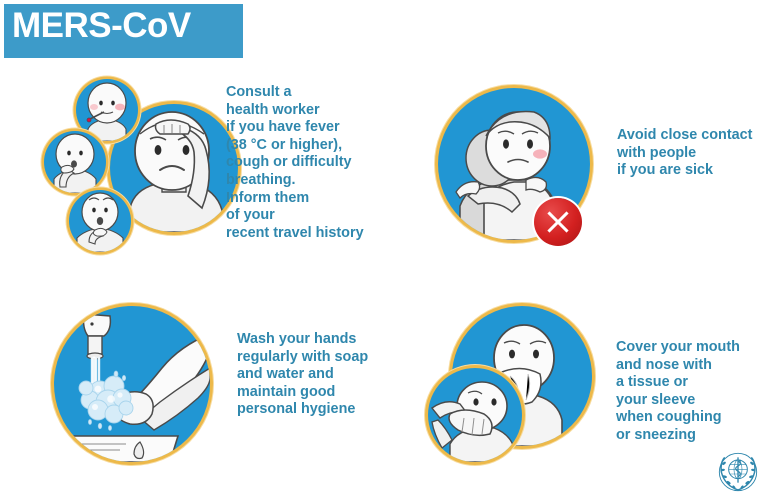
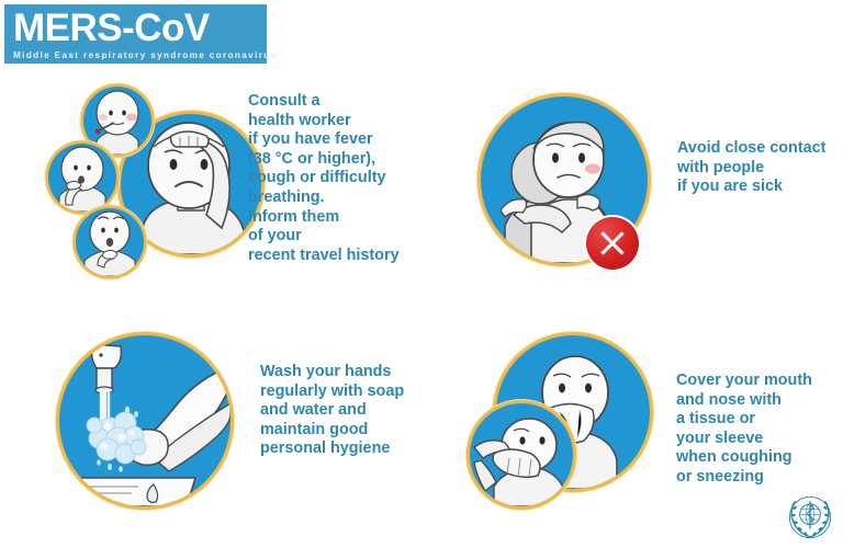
  MERS-CoV
+ Middle East respiratory syndrome coronavirus
  Consult a
  health worker
  if you have fever
  (38 °C or higher),
  cough or difficulty
  breathing.
  Inform them
  of your
  recent travel history
  Avoid close contact
  with people
  if you are sick
  Wash your hands
  regularly with soap
  and water and
  maintain good
  personal hygiene
  Cover your mouth
  and nose with
  a tissue or
  your sleeve
  when coughing
  or sneezing
